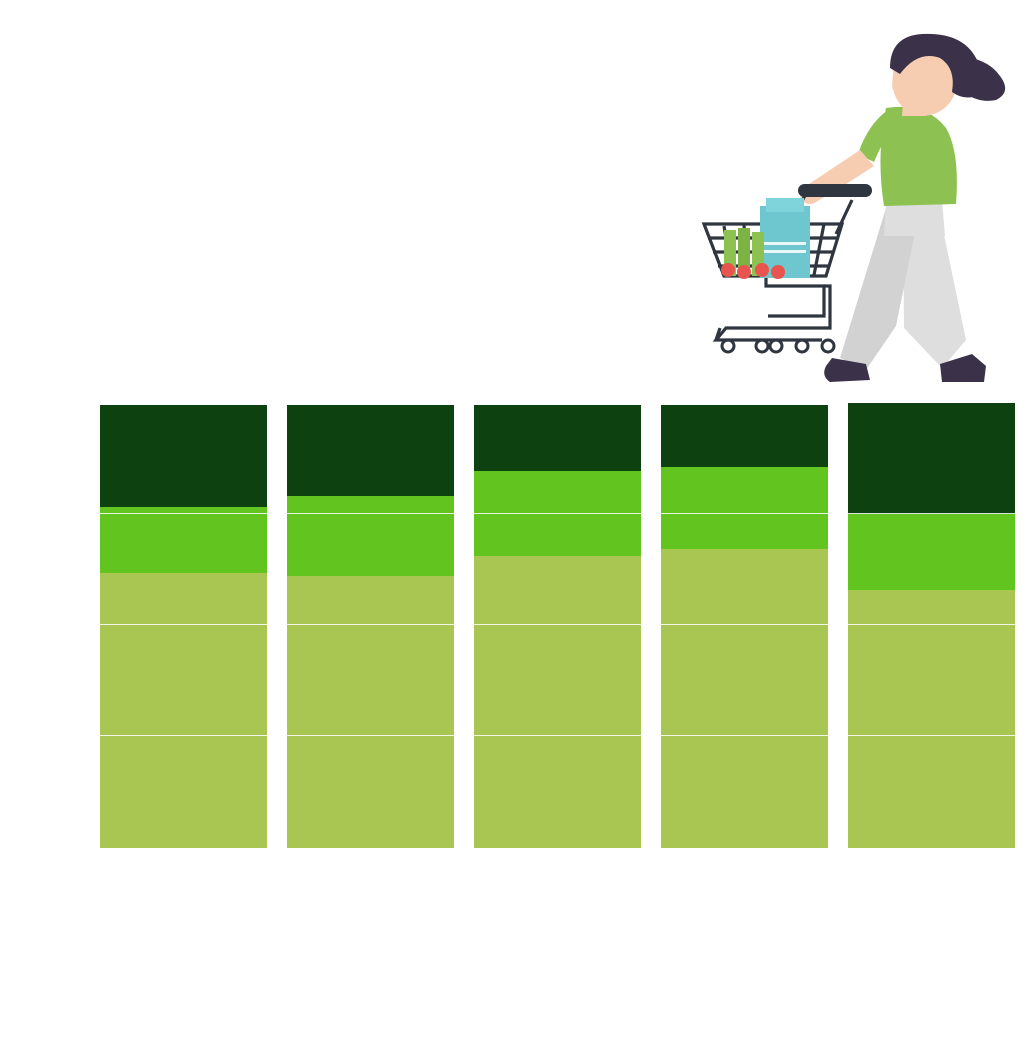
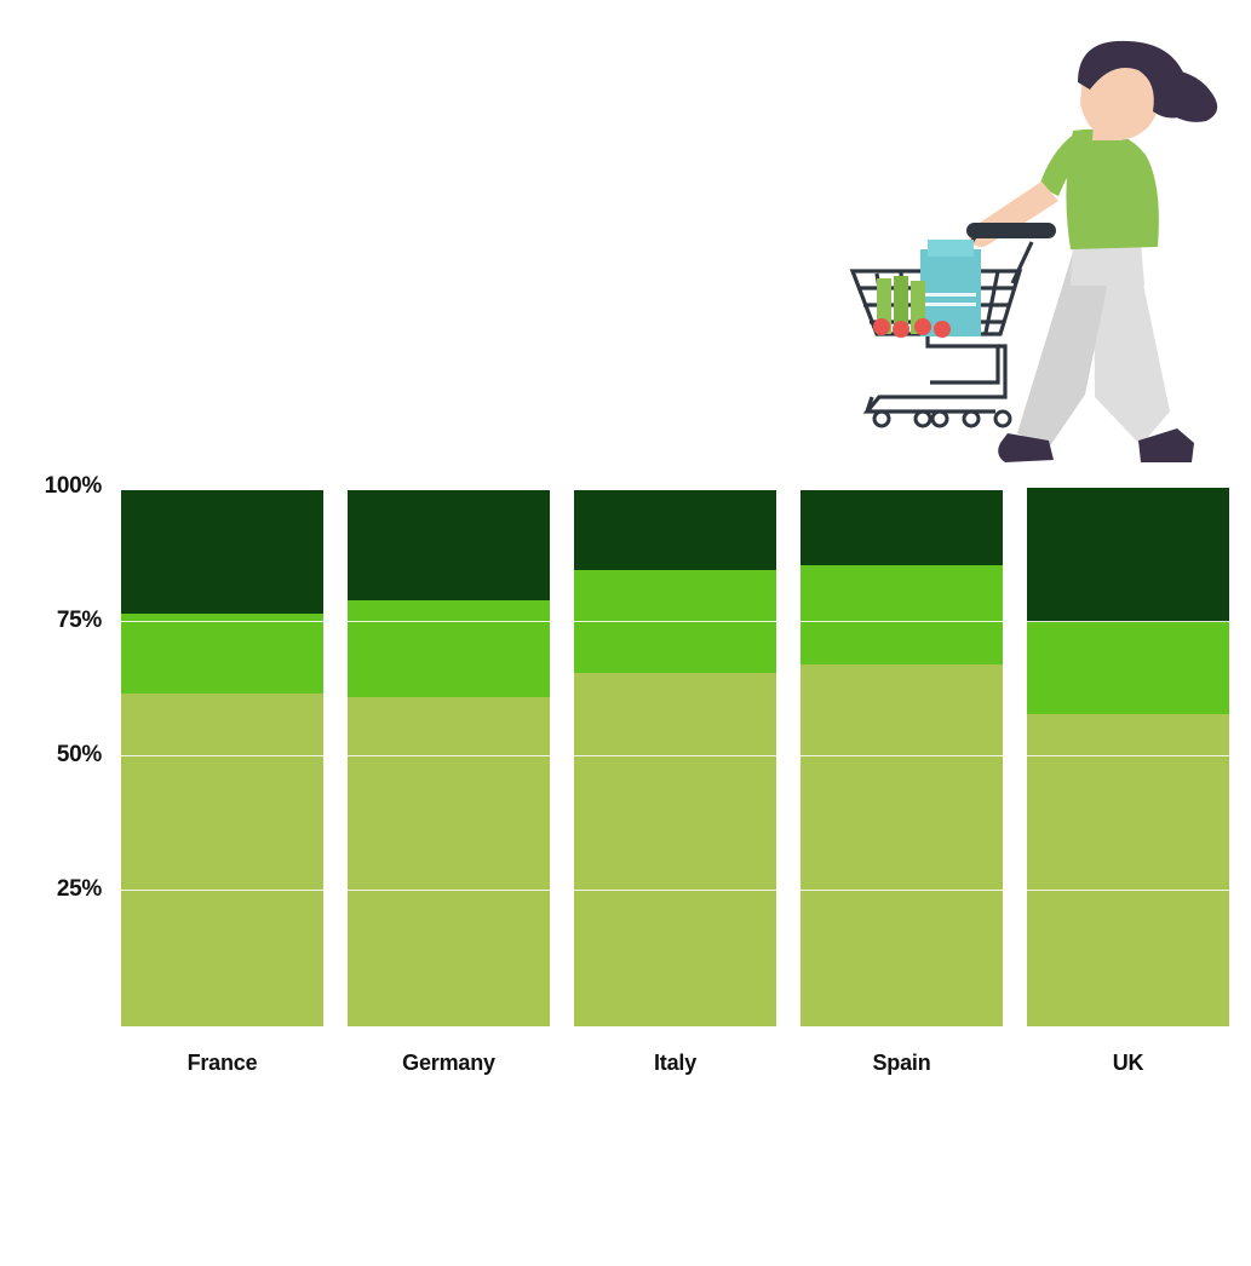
+ 100%
+ 75%
+ 50%
+ 25%
+ France
+ Germany
+ Italy
+ Spain
+ UK
